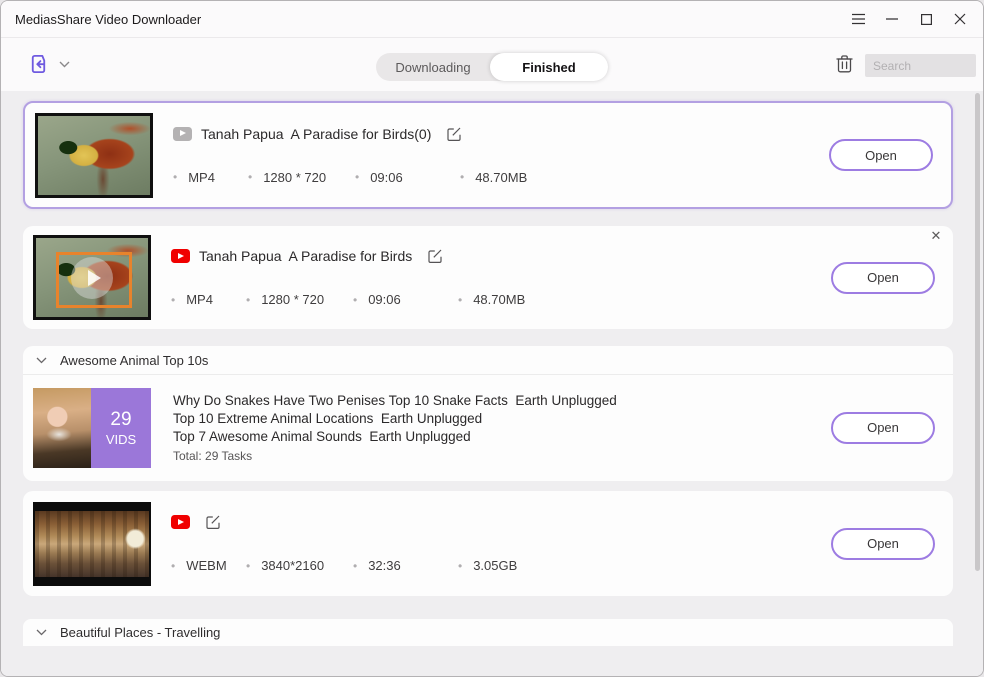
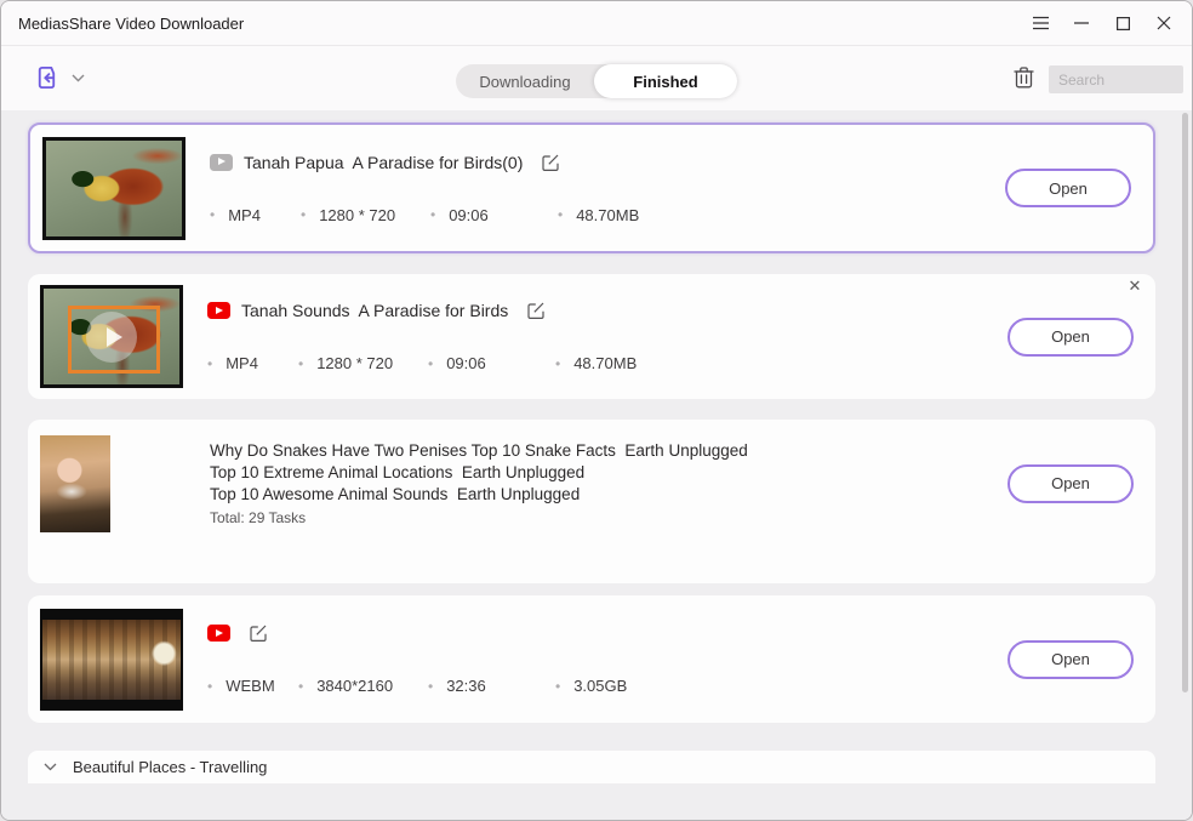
  MediasShare Video Downloader
  Downloading
  Finished
  Search
  Tanah Papua A Paradise for Birds(0)
  MP4
  1280 * 720
  09:06
  48.70MB
  Open
- Tanah Papua A Paradise for Birds
+ Tanah Sounds A Paradise for Birds
  MP4
  1280 * 720
  09:06
  48.70MB
  Open
  ✕
- Awesome Animal Top 10s
- 29
- VIDS
  Why Do Snakes Have Two Penises Top 10 Snake Facts Earth Unplugged
  Top 10 Extreme Animal Locations Earth Unplugged
- Top 7 Awesome Animal Sounds Earth Unplugged
+ Top 10 Awesome Animal Sounds Earth Unplugged
  Total: 29 Tasks
  Open
  WEBM
  3840*2160
  32:36
  3.05GB
  Open
  Beautiful Places - Travelling
